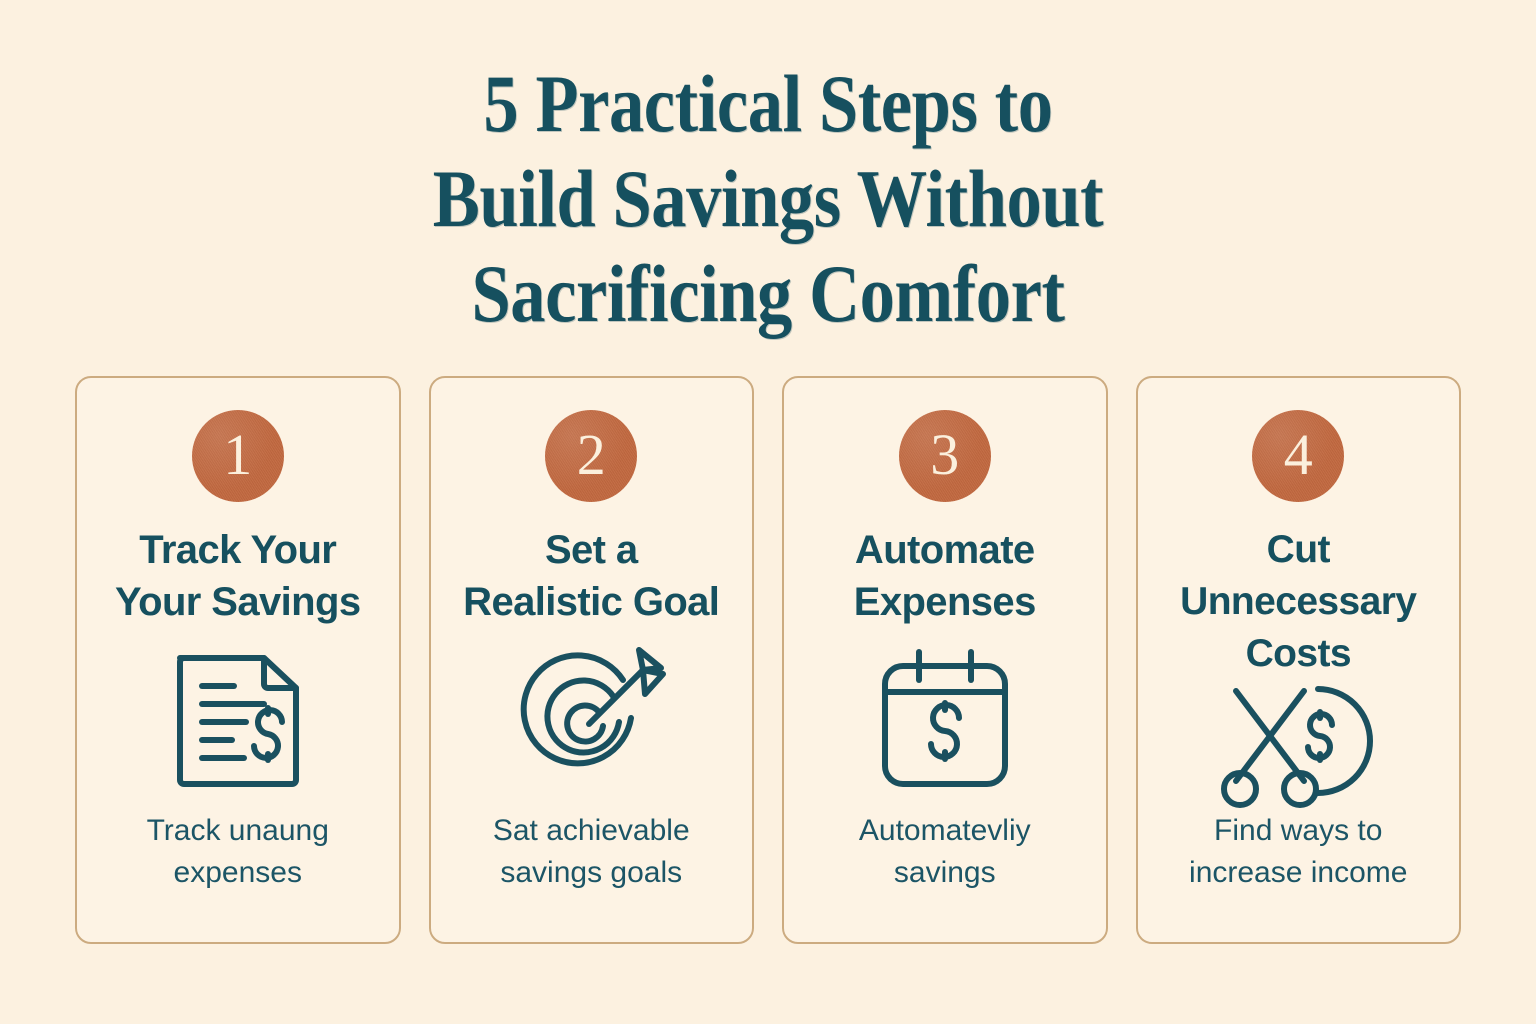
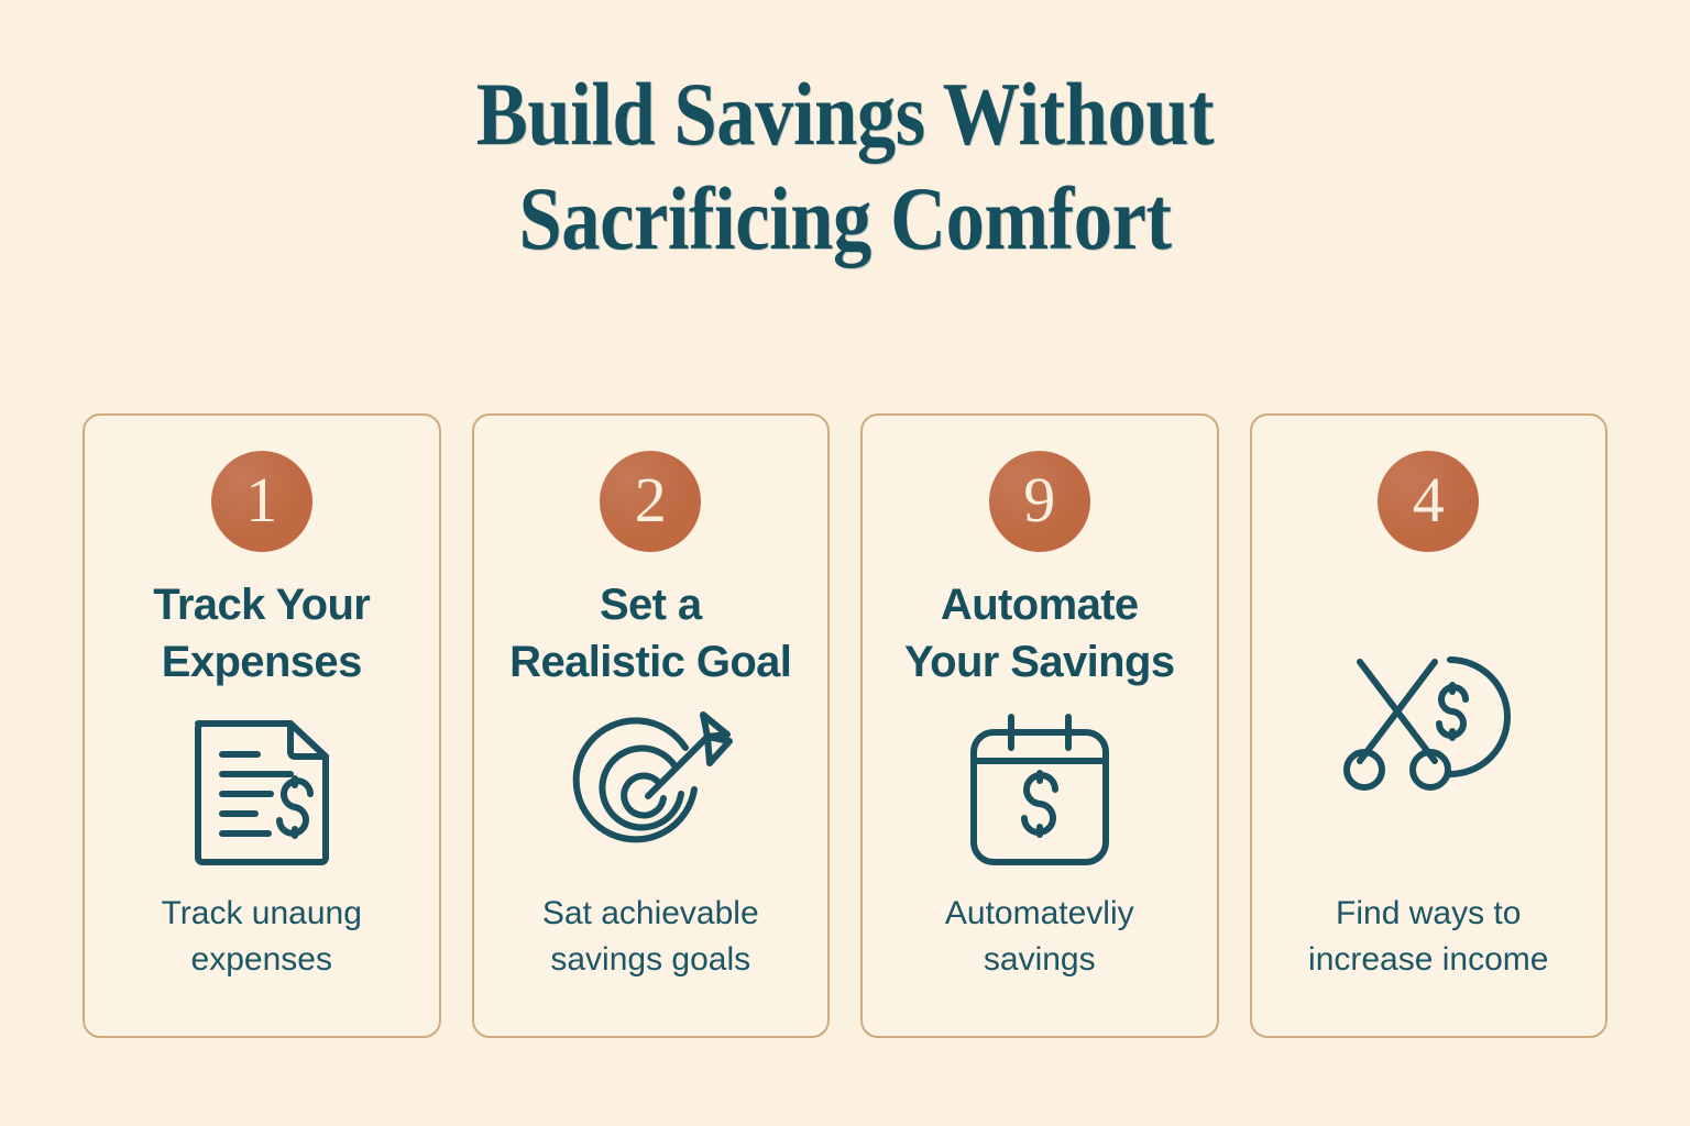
- 5 Practical Steps to
  Build Savings Without
  Sacrificing Comfort
  1
  Track Your
- Your Savings
+ Expenses
  Track unaung
  expenses
  2
  Set a
  Realistic Goal
  Sat achievable
  savings goals
- 3
+ 9
  Automate
- Expenses
+ Your Savings
  Automatevliy
  savings
  4
- Cut
- Unnecessary
- Costs
  Find ways to
  increase income
